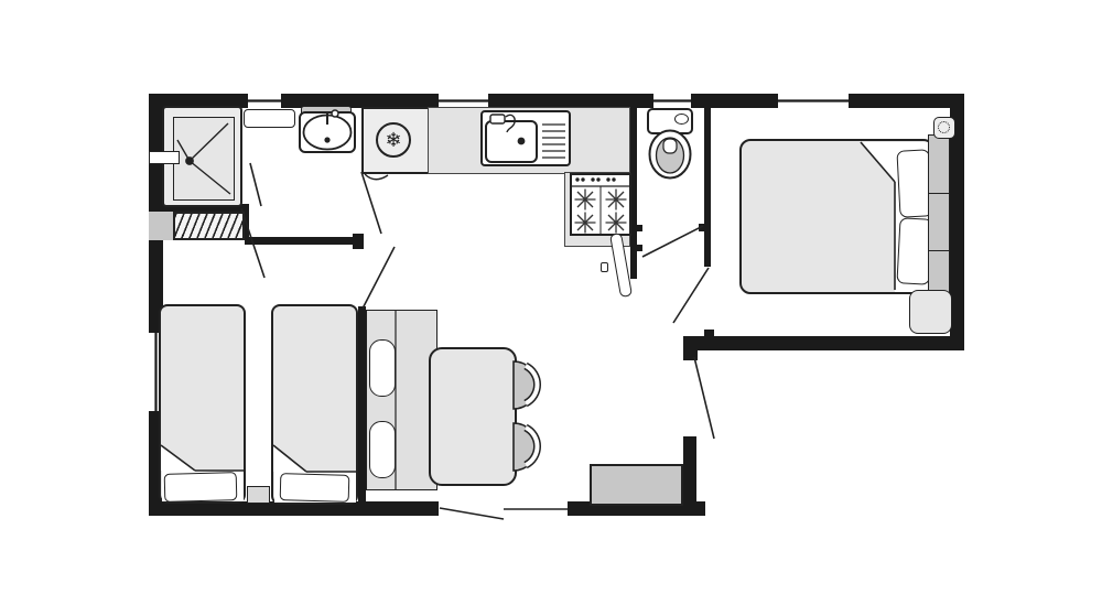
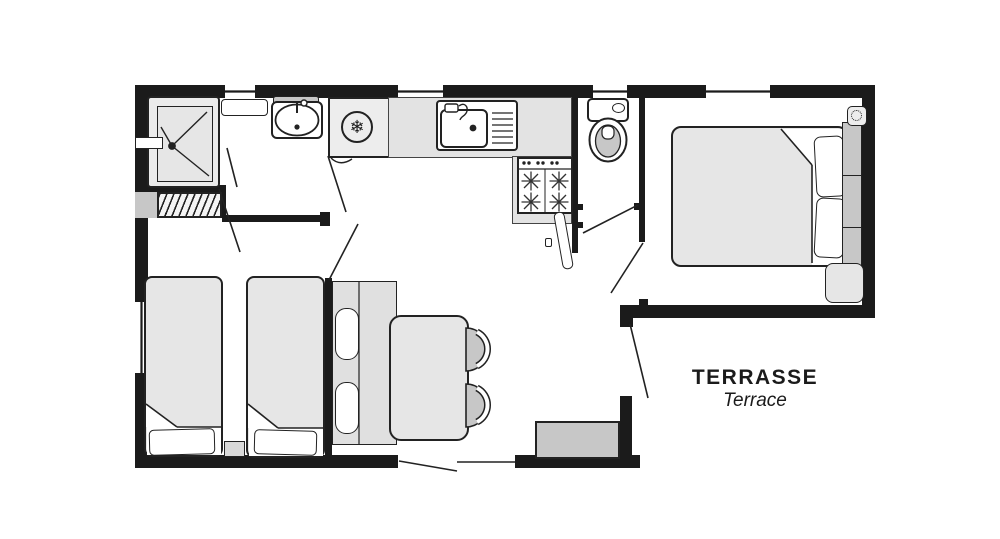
  ❄
+ TERRASSE
+ Terrace
